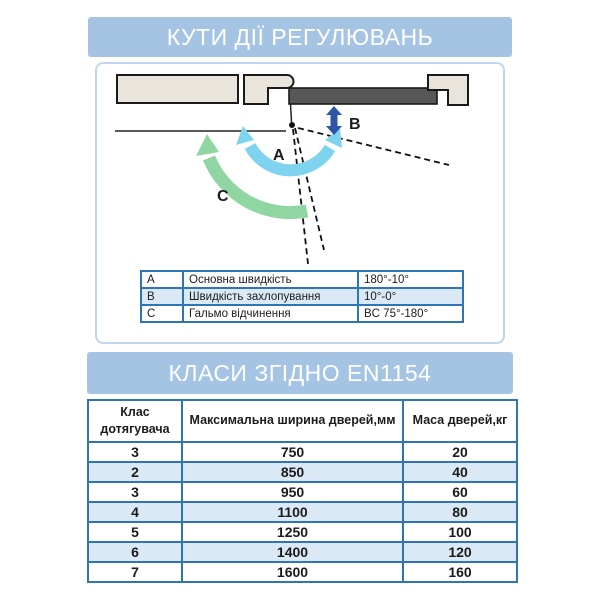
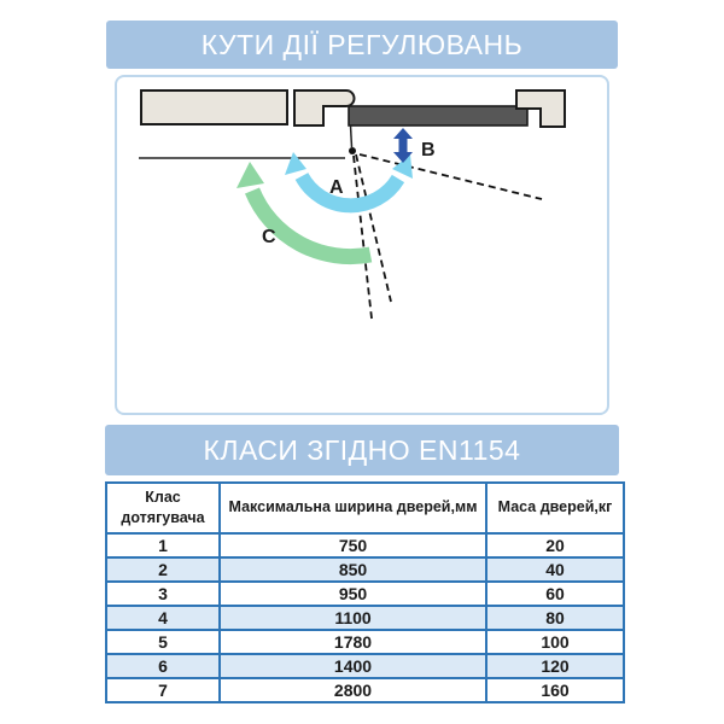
  КУТИ ДІЇ РЕГУЛЮВАНЬ
  A
  B
  C
- A	Основна швидкість	180°-10°
- B	Швидкість захлопування	10°-0°
- C	Гальмо відчинення	BC 75°-180°
  КЛАСИ ЗГІДНО EN1154
  Клас дотягувача	Максимальна ширина дверей,мм	Маса дверей,кг
- 3	750	20
+ 1	750	20
  2	850	40
  3	950	60
  4	1100	80
- 5	1250	100
+ 5	1780	100
  6	1400	120
- 7	1600	160
+ 7	2800	160
